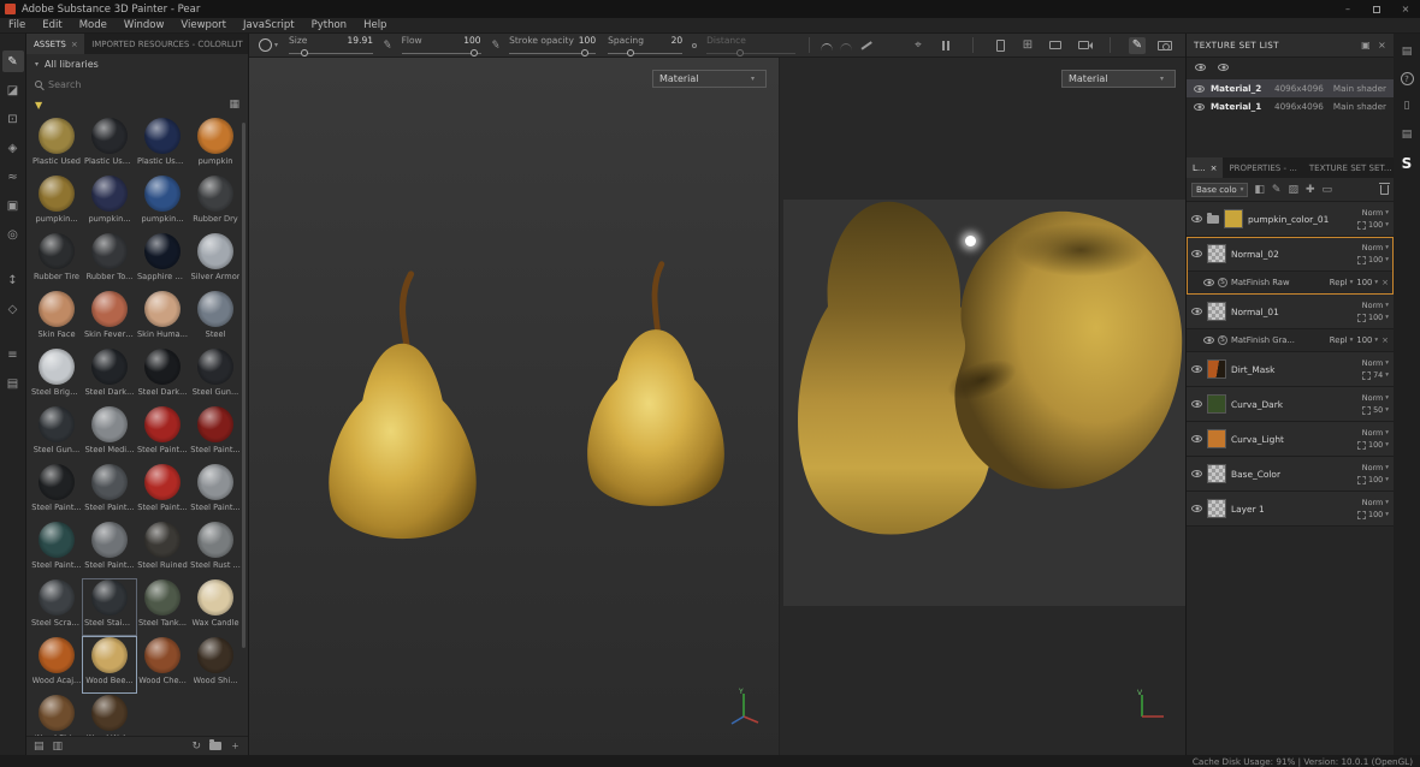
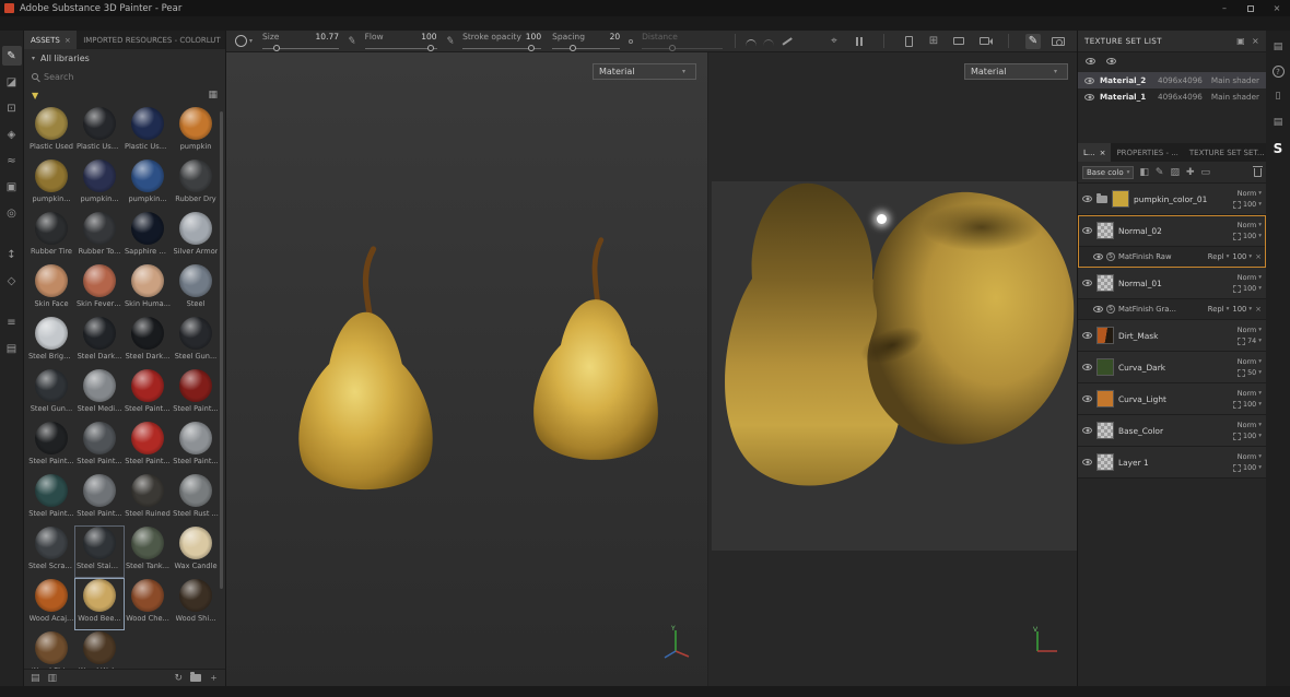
  Adobe Substance 3D Painter - Pear
  –
  ×
- File
- Edit
- Mode
- Window
- Viewport
- JavaScript
- Python
- Help
  ✎
  ◪
  ⊡
  ◈
  ≈
  ▣
  ◎
  ↕
  ◇
  ≡
  ▤
  ASSETS
  ×
  IMPORTED RESOURCES - COLORLUT
  All libraries
  Search
  ▼
  ▦
  Plastic Used
  Plastic Use...
  Plastic Use...
  pumpkin
  pumpkin...
  pumpkin...
  pumpkin...
  Rubber Dry
  Rubber Tire
  Rubber To...
  Sapphire C...
  Silver Armor
  Skin Face
  Skin Feverish
  Skin Huma...
  Steel
  Steel Brigh...
  Steel Dark...
  Steel Dark...
  Steel Gun...
  Steel Gun...
  Steel Medi...
  Steel Painted
  Steel Paint...
  Steel Paint...
  Steel Paint...
  Steel Paint...
  Steel Paint...
  Steel Paint...
  Steel Paint...
  Steel Ruined
  Steel Rust ...
  Steel Scrat...
  Steel Stained
  Steel Tank...
  Wax Candle
  Wood Acaj...
  Wood Bee...
  Wood Che...
  Wood Shi...
  ▤
  ▥
  ↻
  ＋
  Size
- 19.91
+ 10.77
  Flow
  100
  Stroke opacity
  100
  Spacing
  20
  Distance
  ⌖
  ⊞
  ✎
  Material
  Material
  TEXTURE SET LIST
  ▣
  ×
  Material_2
  4096x4096
  Main shader
  Material_1
  4096x4096
  Main shader
  L...
  ×
  PROPERTIES - ...
  TEXTURE SET SET...
  Base colo
  ◧
  ✎
  ▨
  ✚
  ▭
  pumpkin_color_01
  Norm
  100
  Normal_02
  Norm
  100
  MatFinish Raw
  Repl
  100
  ×
  Normal_01
  Norm
  100
  MatFinish Gra...
  Repl
  100
  ×
  Dirt_Mask
  Norm
  74
  Curva_Dark
  Norm
  50
  Curva_Light
  Norm
  100
  Base_Color
  Norm
  100
  Layer 1
  Norm
  100
  ▤
  ?
  ▯
  ▤
  S
- Cache Disk Usage: 91% | Version: 10.0.1 (OpenGL)
